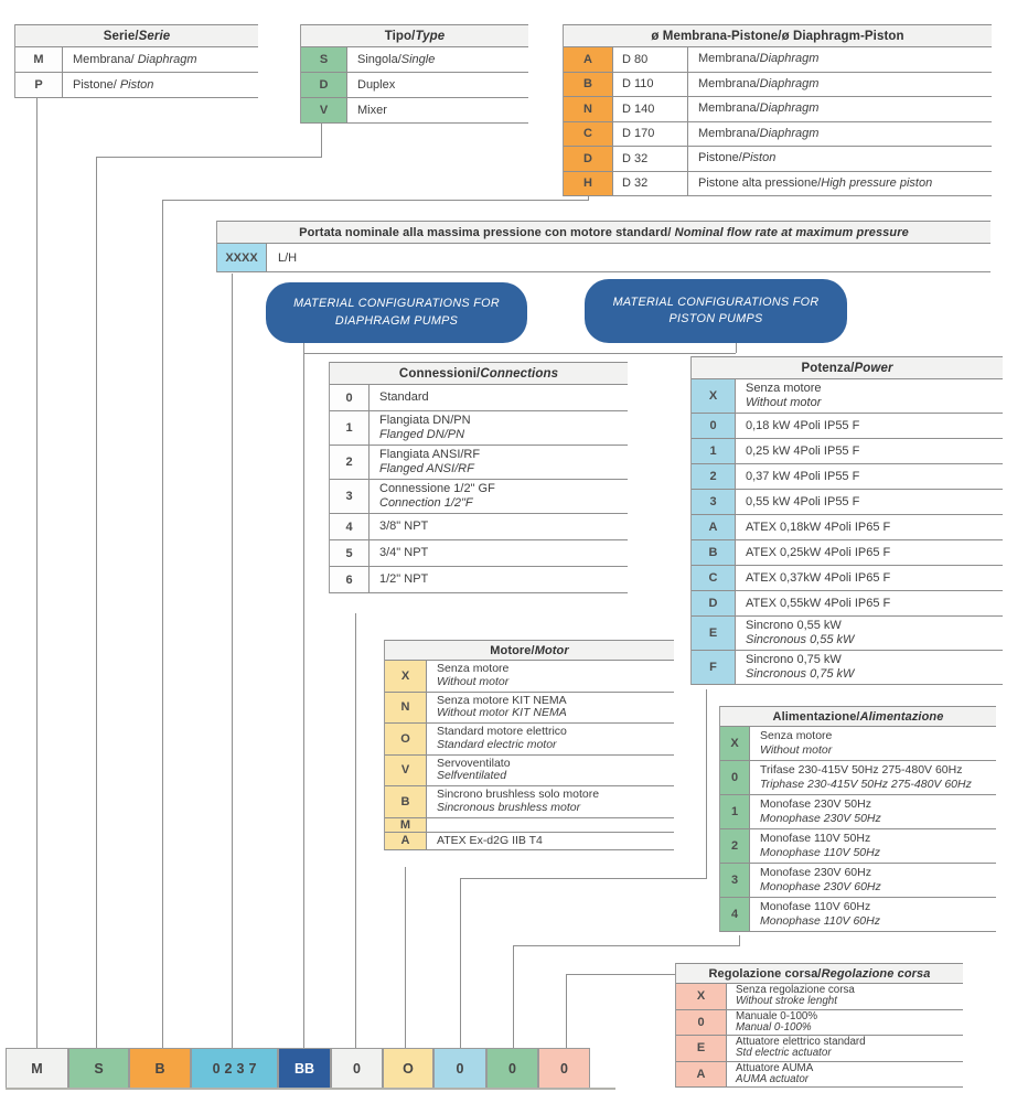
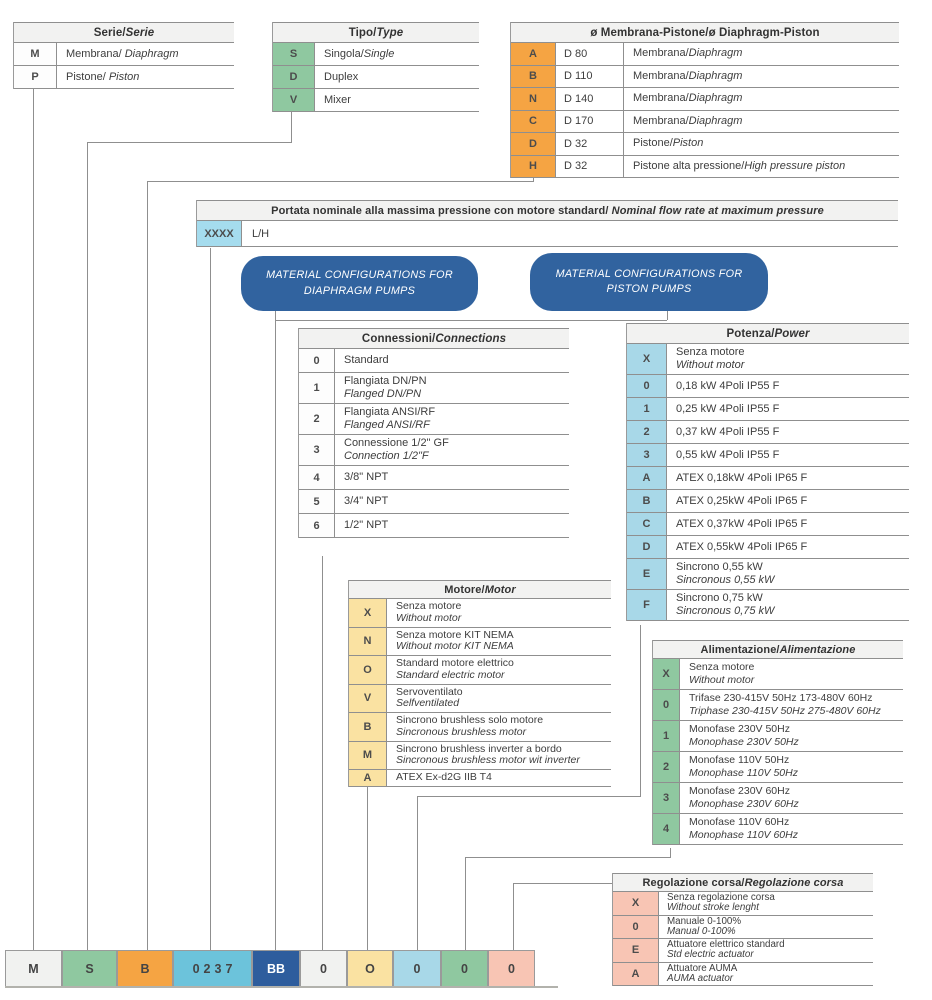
  Serie/Serie
  M
  Membrana/ Diaphragm
  P
  Pistone/ Piston
  Tipo/Type
  S
  Singola/Single
  D
  Duplex
  V
  Mixer
  ø Membrana-Pistone/ø Diaphragm-Piston
  A
  D 80
  Membrana/Diaphragm
  B
  D 110
  Membrana/Diaphragm
  N
  D 140
  Membrana/Diaphragm
  C
  D 170
  Membrana/Diaphragm
  D
  D 32
  Pistone/Piston
  H
  D 32
  Pistone alta pressione/High pressure piston
  Portata nominale alla massima pressione con motore standard/ Nominal flow rate at maximum pressure
  XXXX
  L/H
  MATERIAL CONFIGURATIONS FOR DIAPHRAGM PUMPS
  MATERIAL CONFIGURATIONS FOR PISTON PUMPS
  Connessioni/Connections
  0
  Standard
  1
  Flangiata DN/PN
  Flanged DN/PN
  2
  Flangiata ANSI/RF
  Flanged ANSI/RF
  3
  Connessione 1/2" GF
  Connection 1/2"F
  4
  3/8" NPT
  5
  3/4" NPT
  6
  1/2" NPT
  Potenza/Power
  X
  Senza motore
  Without motor
  0
  0,18 kW 4Poli IP55 F
  1
  0,25 kW 4Poli IP55 F
  2
  0,37 kW 4Poli IP55 F
  3
  0,55 kW 4Poli IP55 F
  A
  ATEX 0,18kW 4Poli IP65 F
  B
  ATEX 0,25kW 4Poli IP65 F
  C
  ATEX 0,37kW 4Poli IP65 F
  D
  ATEX 0,55kW 4Poli IP65 F
  E
  Sincrono 0,55 kW
  Sincronous 0,55 kW
  F
  Sincrono 0,75 kW
  Sincronous 0,75 kW
  Motore/Motor
  X
  Senza motore
  Without motor
  N
  Senza motore KIT NEMA
  Without motor KIT NEMA
  O
  Standard motore elettrico
  Standard electric motor
  V
  Servoventilato
  Selfventilated
  B
  Sincrono brushless solo motore
  Sincronous brushless motor
  M
+ Sincrono brushless inverter a bordo
+ Sincronous brushless motor wit inverter
  A
  ATEX Ex-d2G IIB T4
  Alimentazione/Alimentazione
  X
  Senza motore
  Without motor
  0
- Trifase 230-415V 50Hz 275-480V 60Hz
+ Trifase 230-415V 50Hz 173-480V 60Hz
  Triphase 230-415V 50Hz 275-480V 60Hz
  1
  Monofase 230V 50Hz
  Monophase 230V 50Hz
  2
  Monofase 110V 50Hz
  Monophase 110V 50Hz
  3
  Monofase 230V 60Hz
  Monophase 230V 60Hz
  4
  Monofase 110V 60Hz
  Monophase 110V 60Hz
  Regolazione corsa/Regolazione corsa
  X
  Senza regolazione corsa
  Without stroke lenght
  0
  Manuale 0-100%
  Manual 0-100%
  E
  Attuatore elettrico standard
  Std electric actuator
  A
  Attuatore AUMA
  AUMA actuator
  M
  S
  B
  0237
  BB
  0
  O
  0
  0
  0
